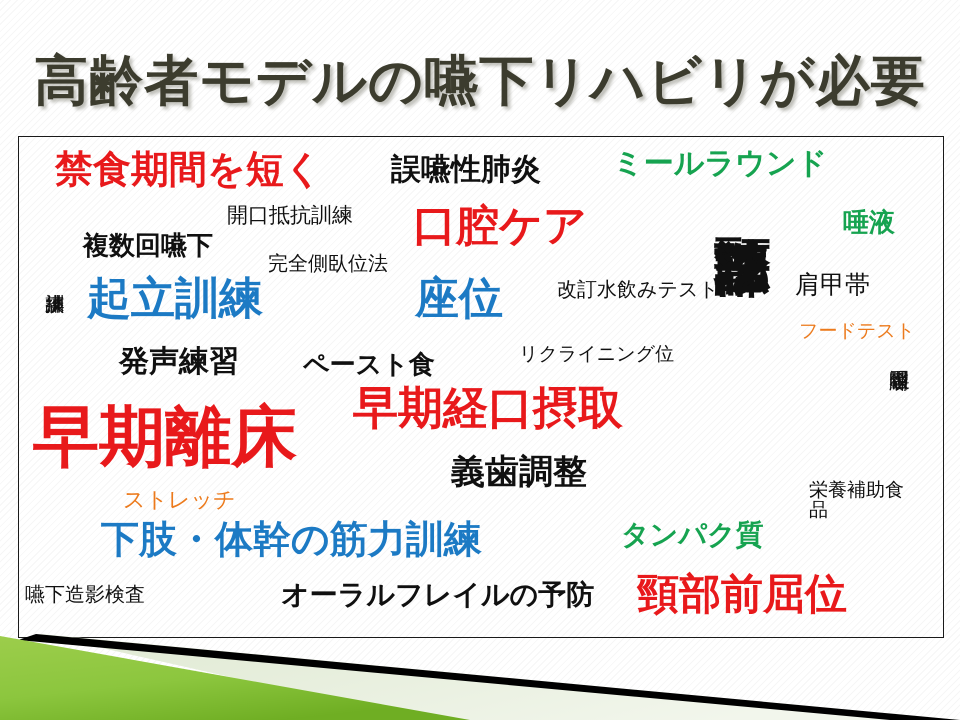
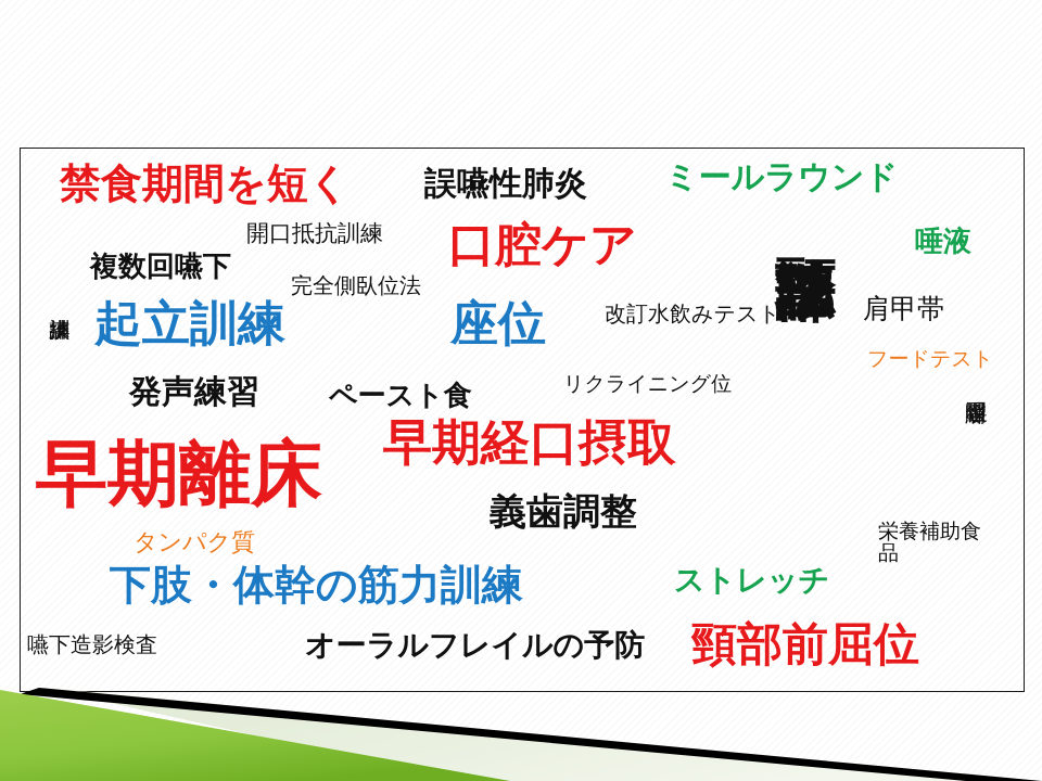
- 高齢者モデルの嚥下リハビリが必要
  禁食期間を短く
  誤嚥性肺炎
  ミールラウンド
  開口抵抗訓練
  口腔ケア
  唾液
  複数回嚥下
  完全側臥位法
  改訂水飲みテスト
  肩甲帯
  起立訓練
  座位
  フードテスト
  発声練習
  ペースト食
  リクライニング位
  早期経口摂取
  早期離床
  義歯調整
- ストレッチ
+ タンパク質
  栄養補助食品
  下肢・体幹の筋力訓練
- タンパク質
+ ストレッチ
  嚥下造影検査
  オーラルフレイルの予防
  頸部前屈位
